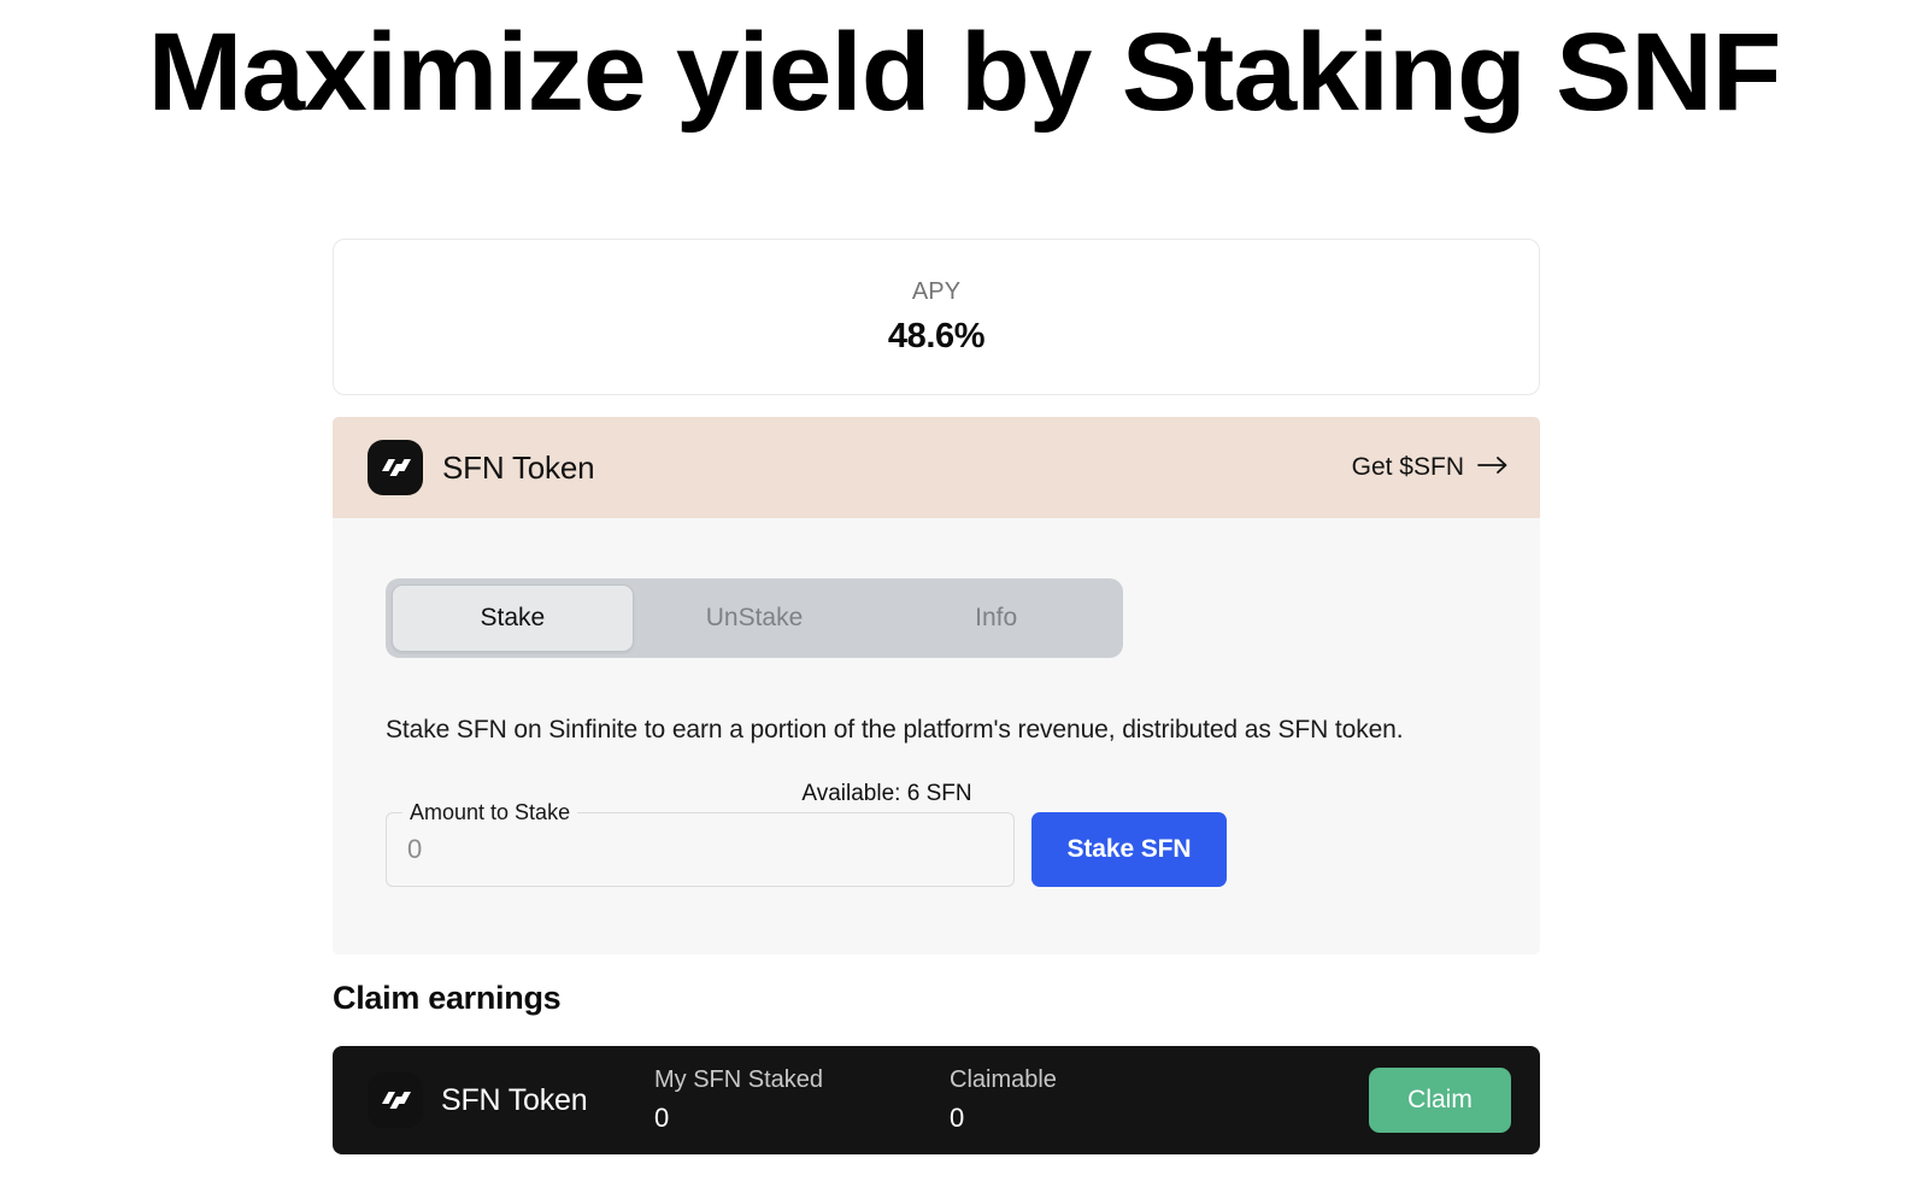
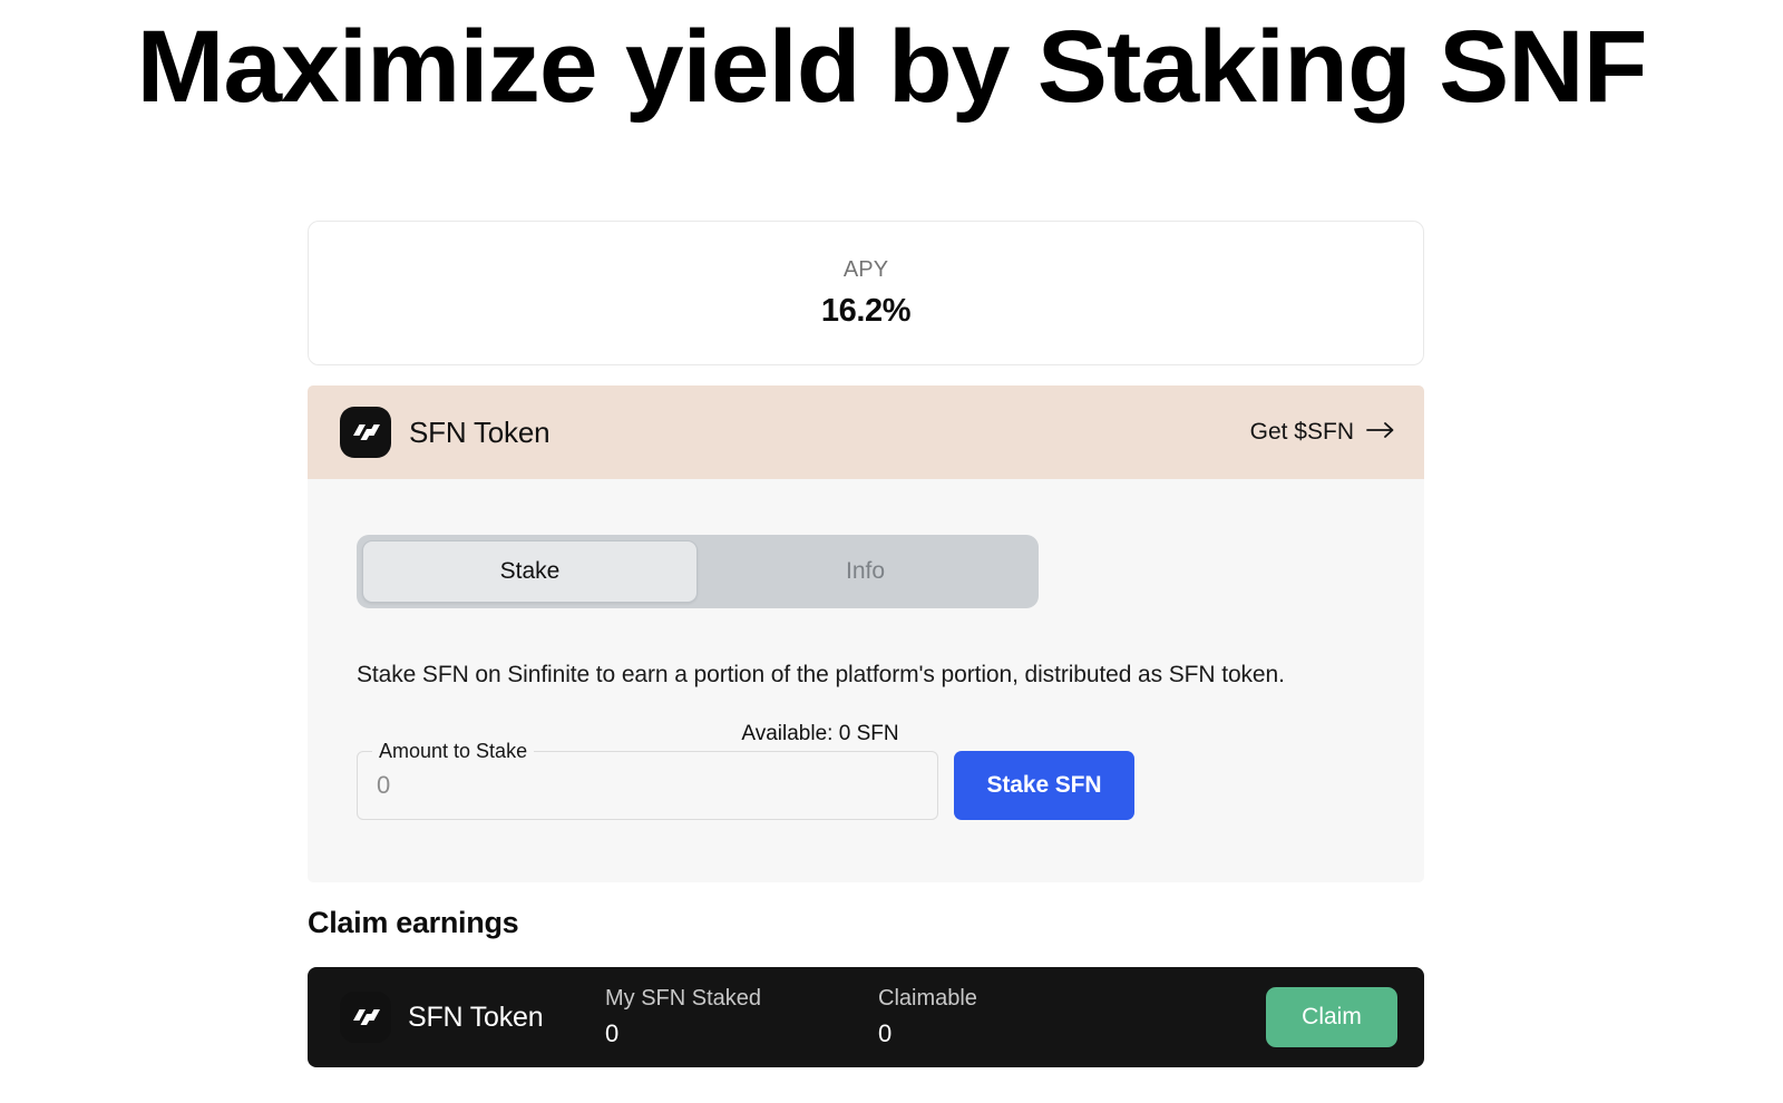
  Maximize yield by Staking SNF
  APY
- 48.6%
+ 16.2%
  SFN Token
  Get $SFN
  Stake
- UnStake
  Info
- Stake SFN on Sinfinite to earn a portion of the platform's revenue, distributed as SFN token.
+ Stake SFN on Sinfinite to earn a portion of the platform's portion, distributed as SFN token.
- Available: 6 SFN
+ Available: 0 SFN
  Amount to Stake
  0
  Stake SFN
  Claim earnings
  SFN Token
  My SFN Staked
  0
  Claimable
  0
  Claim
